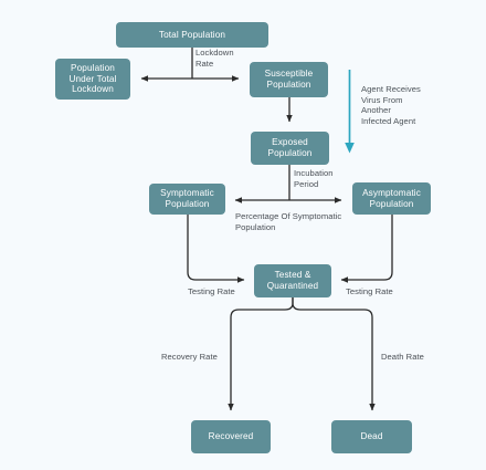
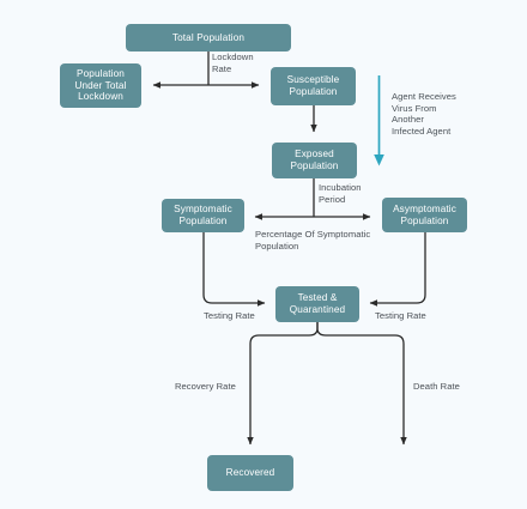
  Total Population
  Population
  Under Total
  Lockdown
  Susceptible
  Population
  Exposed
  Population
  Symptomatic
  Population
  Asymptomatic
  Population
  Tested &
  Quarantined
  Recovered
- Dead
  Lockdown
  Rate
  Agent Receives
  Virus From
  Another
  Infected Agent
  Incubation
  Period
  Percentage Of Symptomatic
  Population
  Testing Rate
  Testing Rate
  Recovery Rate
  Death Rate
